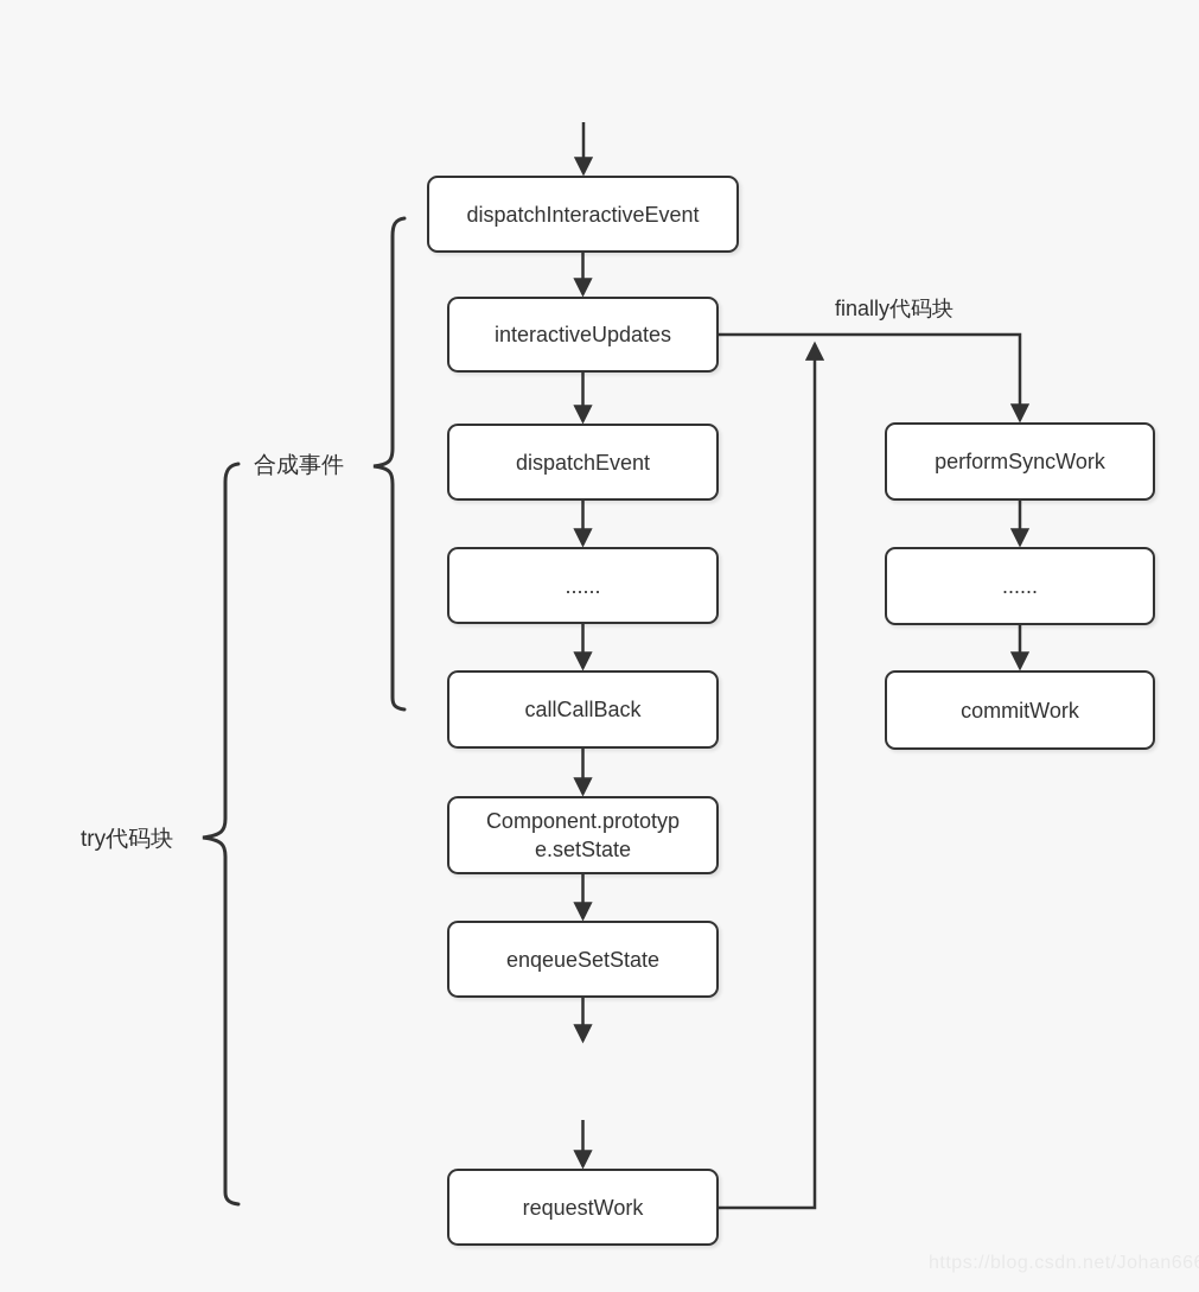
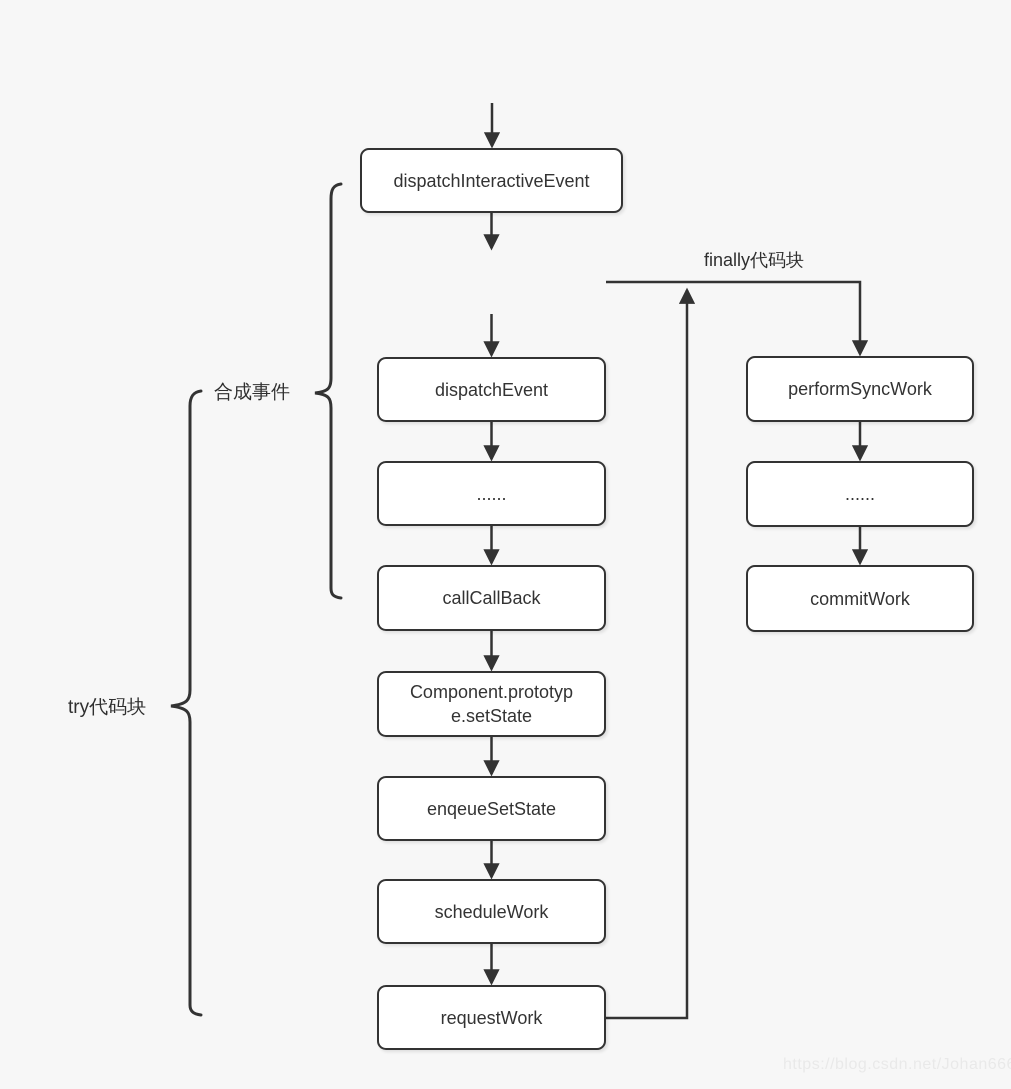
  dispatchInteractiveEvent
- interactiveUpdates
  dispatchEvent
  ......
  callCallBack
  Component.prototyp
  e.setState
  enqeueSetState
+ scheduleWork
  requestWork
  performSyncWork
  ......
  commitWork
  finally代码块
  合成事件
  try代码块
